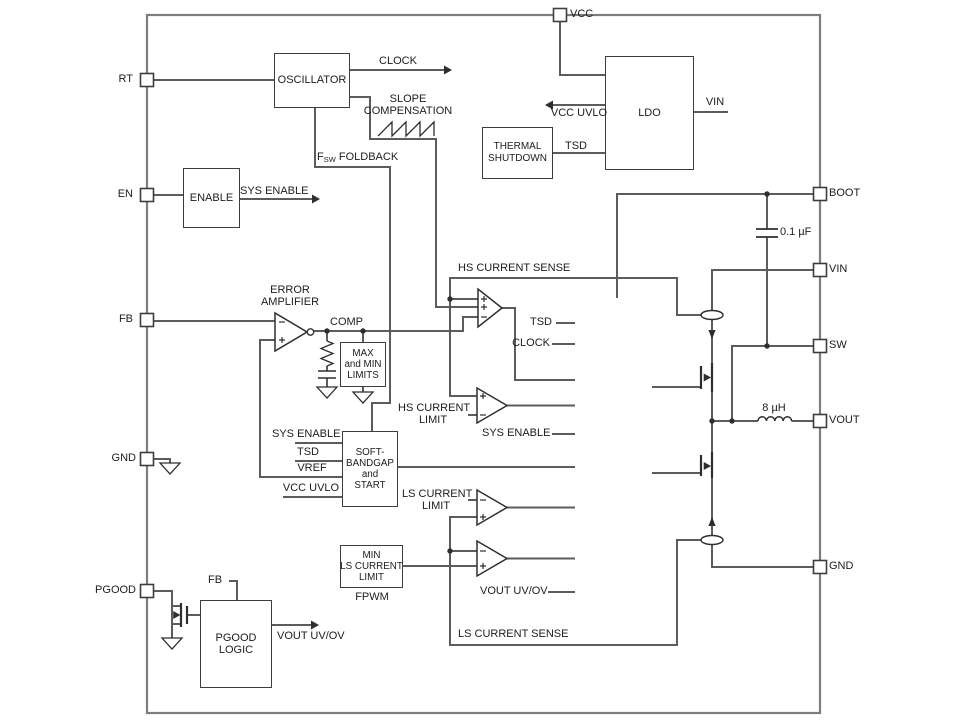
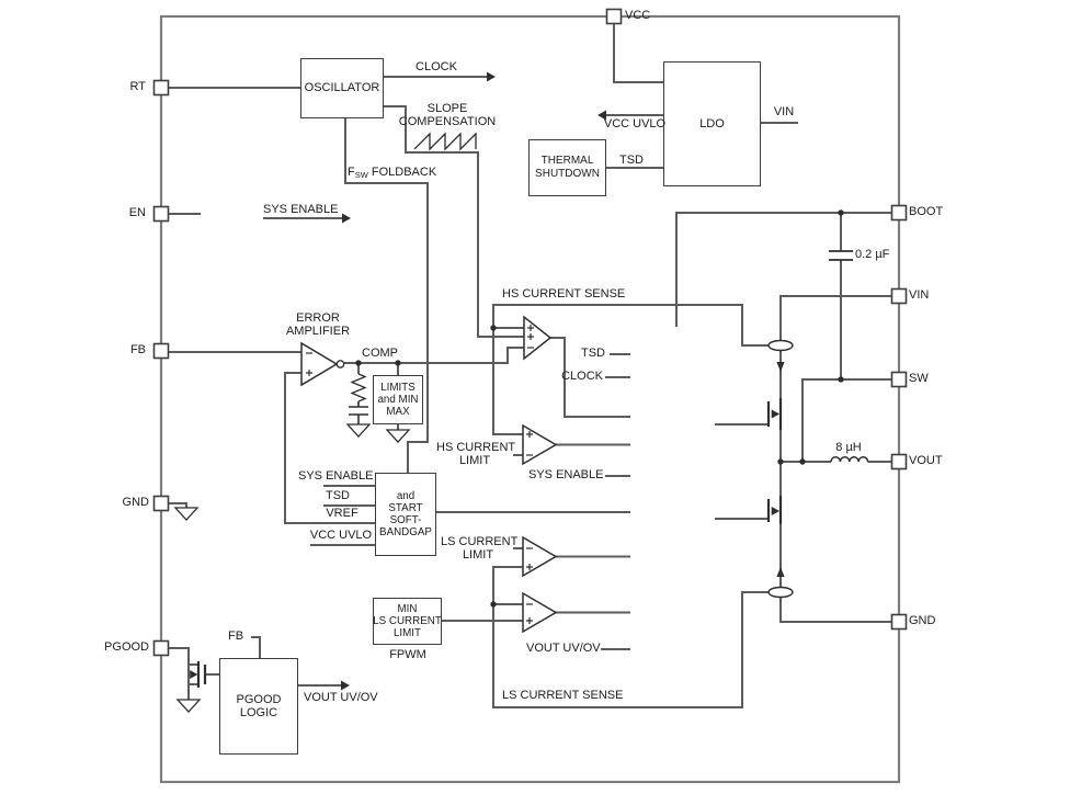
  OSCILLATOR
- ENABLE
  THERMAL
  SHUTDOWN
  LDO
- MAX
+ LIMITS
  and MIN
- LIMITS
+ MAX
- SOFT-
+ and
- BANDGAP
+ START
- and
+ SOFT-
- START
+ BANDGAP
  MIN
  LS CURRENT
  LIMIT
  PGOOD
  LOGIC
  VCC
  RT
  EN
  FB
  GND
  PGOOD
  BOOT
  VIN
  SW
  VOUT
  GND
  CLOCK
  SLOPE
  COMPENSATION
  FSW FOLDBACK
  SYS ENABLE
  VCC UVLO
  VIN
  TSD
  ERROR
  AMPLIFIER
  COMP
  HS CURRENT SENSE
  TSD
  CLOCK
  HS CURRENT
  LIMIT
  SYS ENABLE
  SYS ENABLE
  TSD
  VREF
  VCC UVLO
  LS CURRENT
  LIMIT
  FPWM
  VOUT UV/OV
  LS CURRENT SENSE
- 0.1 µF
+ 0.2 µF
  8 µH
  FB
  VOUT UV/OV
